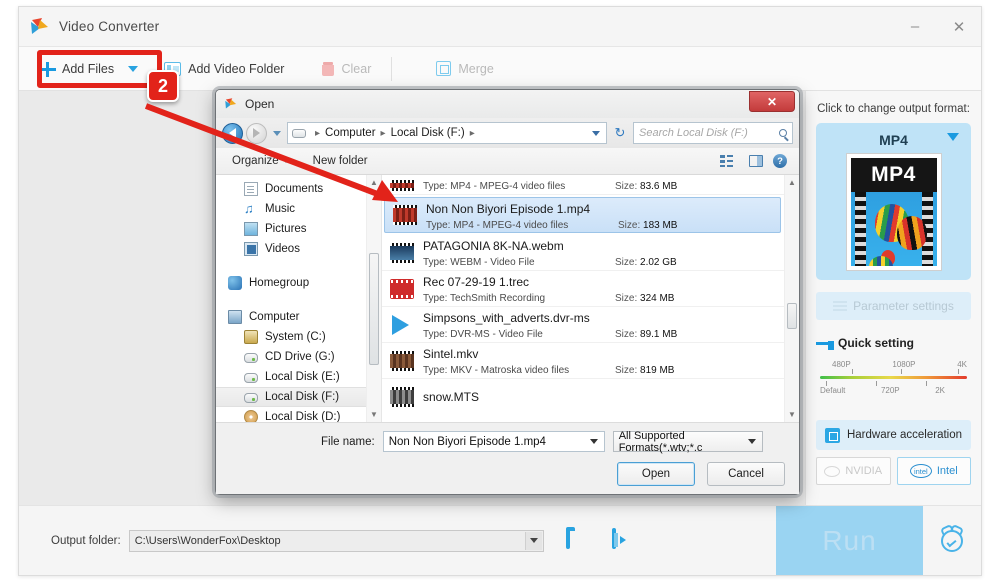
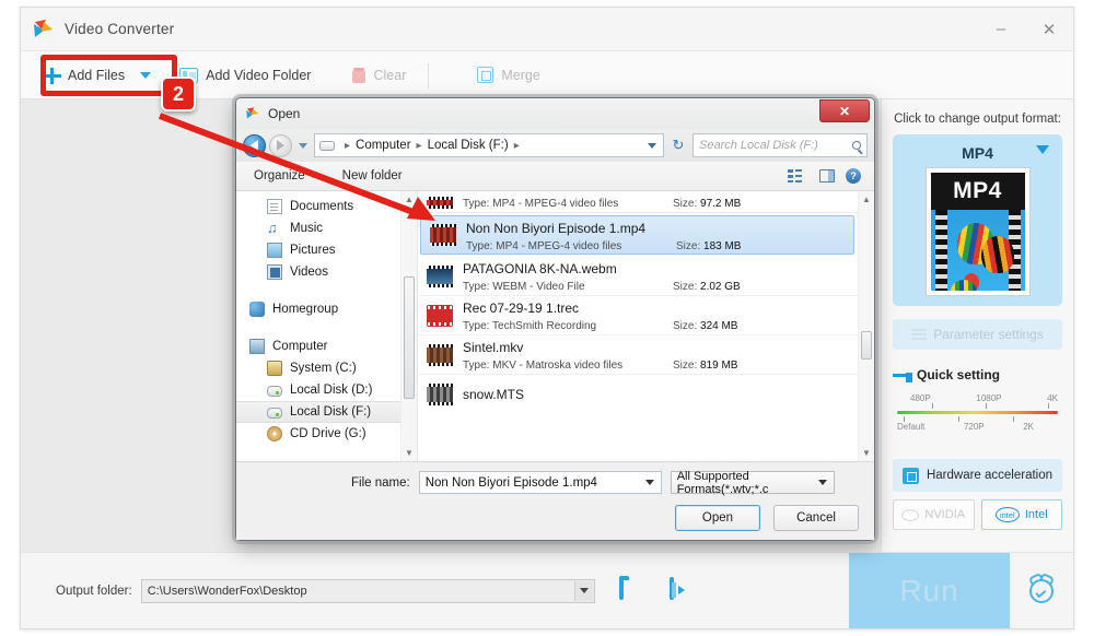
  Video Converter
  –
  ✕
  Add Files
  Add Video Folder
  Clear
  Merge
  Click to change output format:
  MP4
  MP4
  Parameter settings
  Quick setting
  480P
  1080P
  4K
  Default
  720P
  2K
  Hardware acceleration
  NVIDIA
  intel
  Intel
  Output folder:
  C:\Users\WonderFox\Desktop
  Run
  Open
  ✕
  ▸
  Computer
  ▸
  Local Disk (F:)
  ▸
  ↻
  Search Local Disk (F:)
  Organize
  New folder
  ?
  Documents
  ♫
  Music
  Pictures
  Videos
  Homegroup
  Computer
  System (C:)
- CD Drive (G:)
+ Local Disk (D:)
- Local Disk (E:)
  Local Disk (F:)
- Local Disk (D:)
+ CD Drive (G:)
  ▲
  ▼
  Type: MP4 - MPEG-4 video files
- Size: 83.6 MB
+ Size: 97.2 MB
  Non Non Biyori Episode 1.mp4
  Type: MP4 - MPEG-4 video files
  Size: 183 MB
  PATAGONIA 8K-NA.webm
  Type: WEBM - Video File
  Size: 2.02 GB
  Rec 07-29-19 1.trec
  Type: TechSmith Recording
  Size: 324 MB
- Simpsons_with_adverts.dvr-ms
- Type: DVR-MS - Video File
- Size: 89.1 MB
  Sintel.mkv
  Type: MKV - Matroska video files
  Size: 819 MB
  snow.MTS
  ▲
  ▼
  File name:
  Non Non Biyori Episode 1.mp4
  All Supported Formats(*.wtv;*.c
  Open
  Cancel
  2
